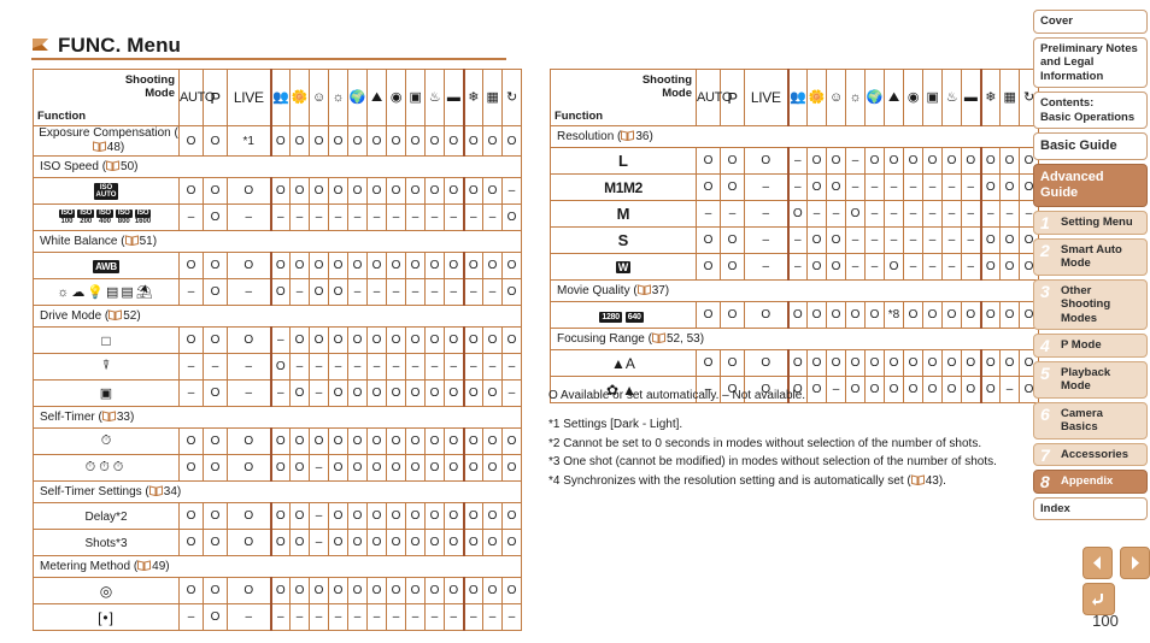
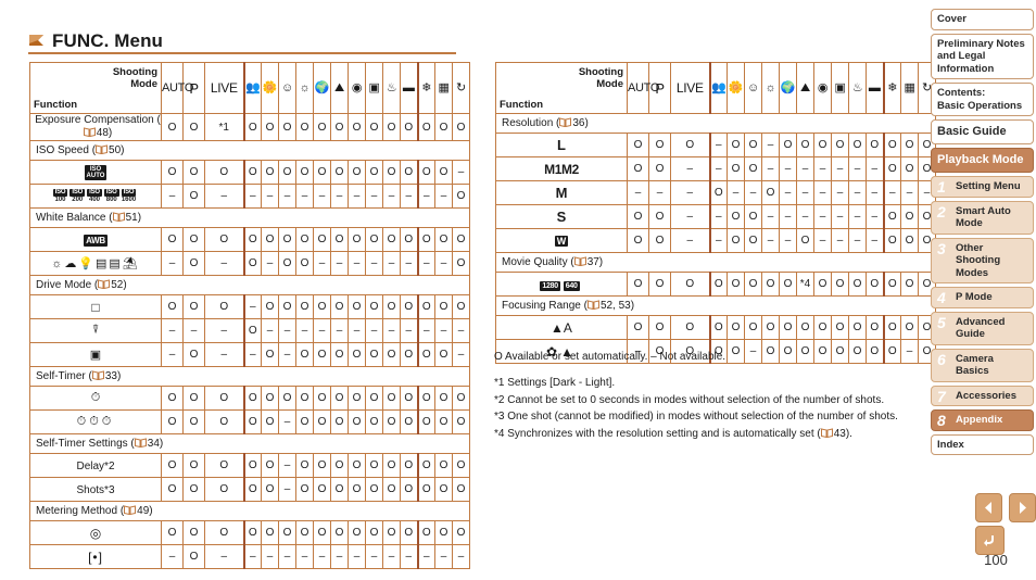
  FUNC. Menu
  Shooting Mode Function	AUT	P	LIVE	👥	🌼	☺	☼	🌍	⛰	◉	▣	♨	▬	❄	▦	↻
  Exposure Compensation (48)	O	O	*1	O	O	O	O	O	O	O	O	O	O	O	O	O
  ISO Speed ( 50)
  White Balance ( 51)
  AWB	O	O	O	O	O	O	O	O	O	O	O	O	O	O	O	O
  ☼☁💡▤▤⛱	–	O	–	O	–	O	O	–	–	–	–	–	–	–	–	O
  Drive Mode ( 52)
  □	O	O	O	–	O	O	O	O	O	O	O	O	O	O	O	O
  ⍒	–	–	–	O	–	–	–	–	–	–	–	–	–	–	–	–
  ▣	–	O	–	–	O	–	O	O	O	O	O	O	O	O	O	–
  Self-Timer ( 33)
  ⏱	O	O	O	O	O	O	O	O	O	O	O	O	O	O	O	O
  ⏱⏱⏱	O	O	O	O	O	–	O	O	O	O	O	O	O	O	O	O
  Self-Timer Settings ( 34)
  Delay*2	O	O	O	O	O	–	O	O	O	O	O	O	O	O	O	O
  Shots*3	O	O	O	O	O	–	O	O	O	O	O	O	O	O	O	O
  Metering Method ( 49)
  ◎	O	O	O	O	O	O	O	O	O	O	O	O	O	O	O	O
  [•]	–	O	–	–	–	–	–	–	–	–	–	–	–	–	–	–
  Shooting Mode Function	AUT	P	LIVE	👥	🌼	☺	☼	🌍	⛰	◉	▣	♨	▬	❄	▦	↻
  Resolution ( 36)
  L	O	O	O	–	O	O	–	O	O	O	O	O	O	O	O	O
  M1M2	O	O	–	–	O	O	–	–	–	–	–	–	–	O	O	O
  M	–	–	–	O	–	–	O	–	–	–	–	–	–	–	–	–
  S	O	O	–	–	O	O	–	–	–	–	–	–	–	O	O	O
  W	O	O	–	–	O	O	–	–	O	–	–	–	–	O	O	O
  Movie Quality ( 37)
- 	O	O	O	O	O	O	O	O	*8	O	O	O	O	O	O	O
+ 	O	O	O	O	O	O	O	O	*4	O	O	O	O	O	O	O
  Focusing Range ( 52, 53)
  ▲A	O	O	O	O	O	O	O	O	O	O	O	O	O	O	O	O
  ✿▲	–	O	O	O	O	–	O	O	O	O	O	O	O	O	–	O
  O Available or set automatically. – Not available.
  *1 Settings [Dark - Light].
  *2 Cannot be set to 0 seconds in modes without selection of the number of shots.
  *3 One shot (cannot be modified) in modes without selection of the number of shots.
  *4 Synchronizes with the resolution setting and is automatically set ( 43).
  Cover
  Preliminary Notes and Legal Information
  Contents:
  Basic Operations
  Basic Guide
- Advanced Guide
+ Playback Mode
  1
  Setting Menu
  2
  Smart Auto Mode
  3
  Other Shooting Modes
  4
  P Mode
  5
- Playback Mode
+ Advanced Guide
  6
  Camera Basics
  7
  Accessories
  8
  Appendix
  Index
  100
